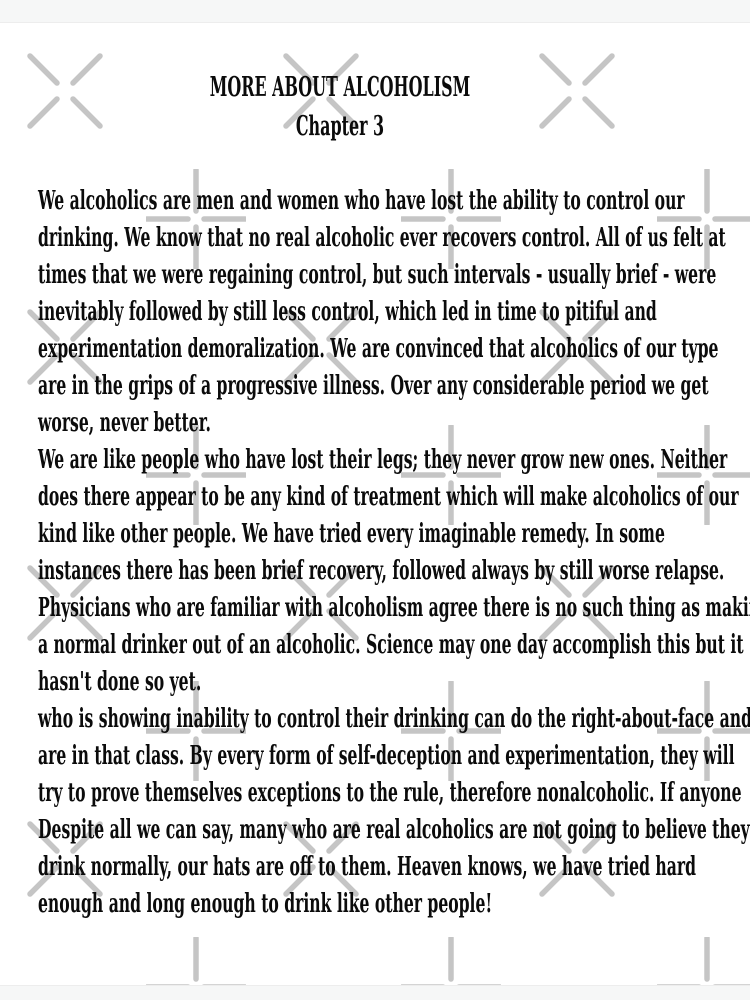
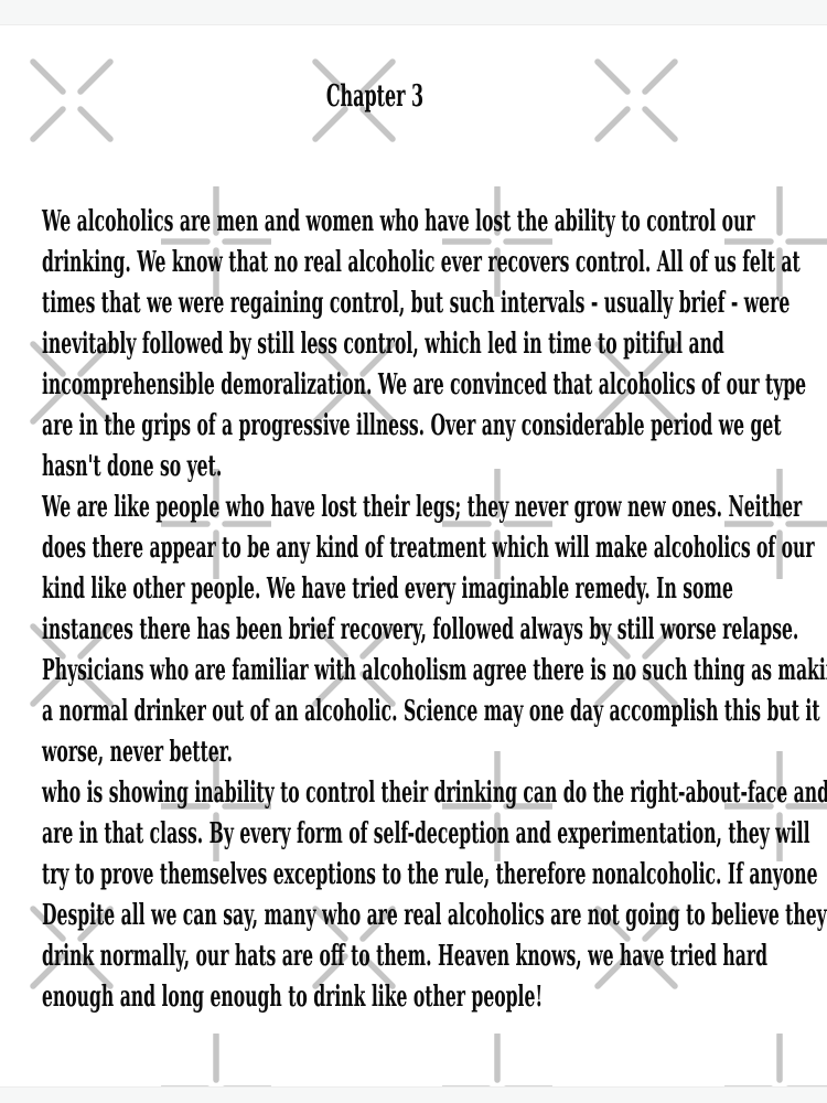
- MORE ABOUT ALCOHOLISM
  Chapter 3
  We alcoholics are men and women who have lost the ability to control our
  drinking. We know that no real alcoholic ever recovers control. All of us felt at
  times that we were regaining control, but such intervals - usually brief - were
  inevitably followed by still less control, which led in time to pitiful and
- experimentation demoralization. We are convinced that alcoholics of our type
+ incomprehensible demoralization. We are convinced that alcoholics of our type
  are in the grips of a progressive illness. Over any considerable period we get
- worse, never better.
+ hasn't done so yet.
  We are like people who have lost their legs; they never grow new ones. Neither
  does there appear to be any kind of treatment which will make alcoholics of our
  kind like other people. We have tried every imaginable remedy. In some
  instances there has been brief recovery, followed always by still worse relapse.
  Physicians who are familiar with alcoholism agree there is no such thing as maki
  a normal drinker out of an alcoholic. Science may one day accomplish this but it
- hasn't done so yet.
+ worse, never better.
  who is showing inability to control their drinking can do the right-about-face and
  are in that class. By every form of self-deception and experimentation, they will
  try to prove themselves exceptions to the rule, therefore nonalcoholic. If anyone
  Despite all we can say, many who are real alcoholics are not going to believe they
  drink normally, our hats are off to them. Heaven knows, we have tried hard
  enough and long enough to drink like other people!
